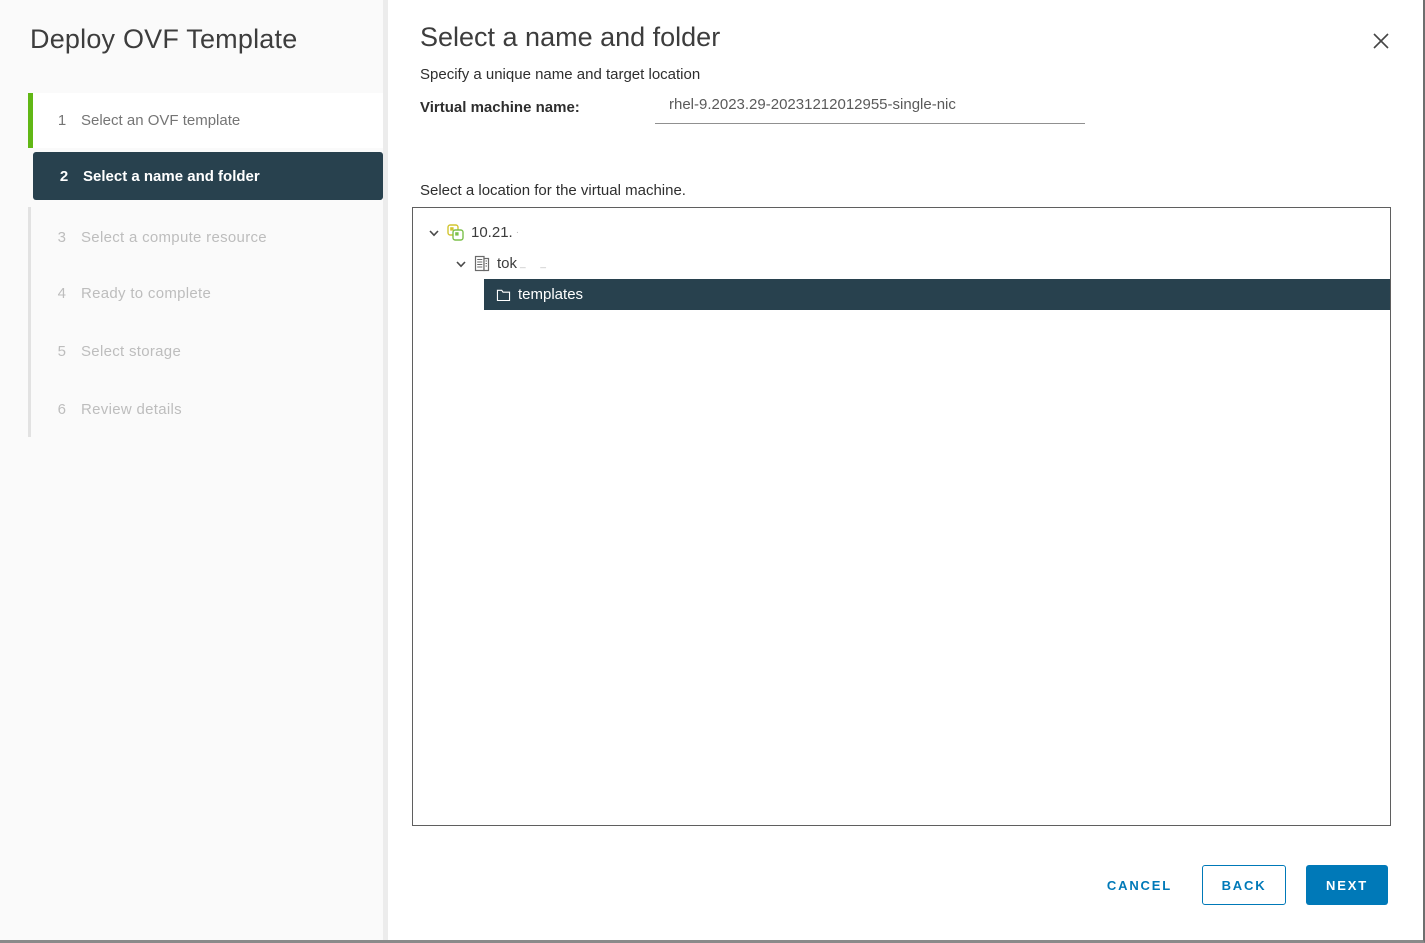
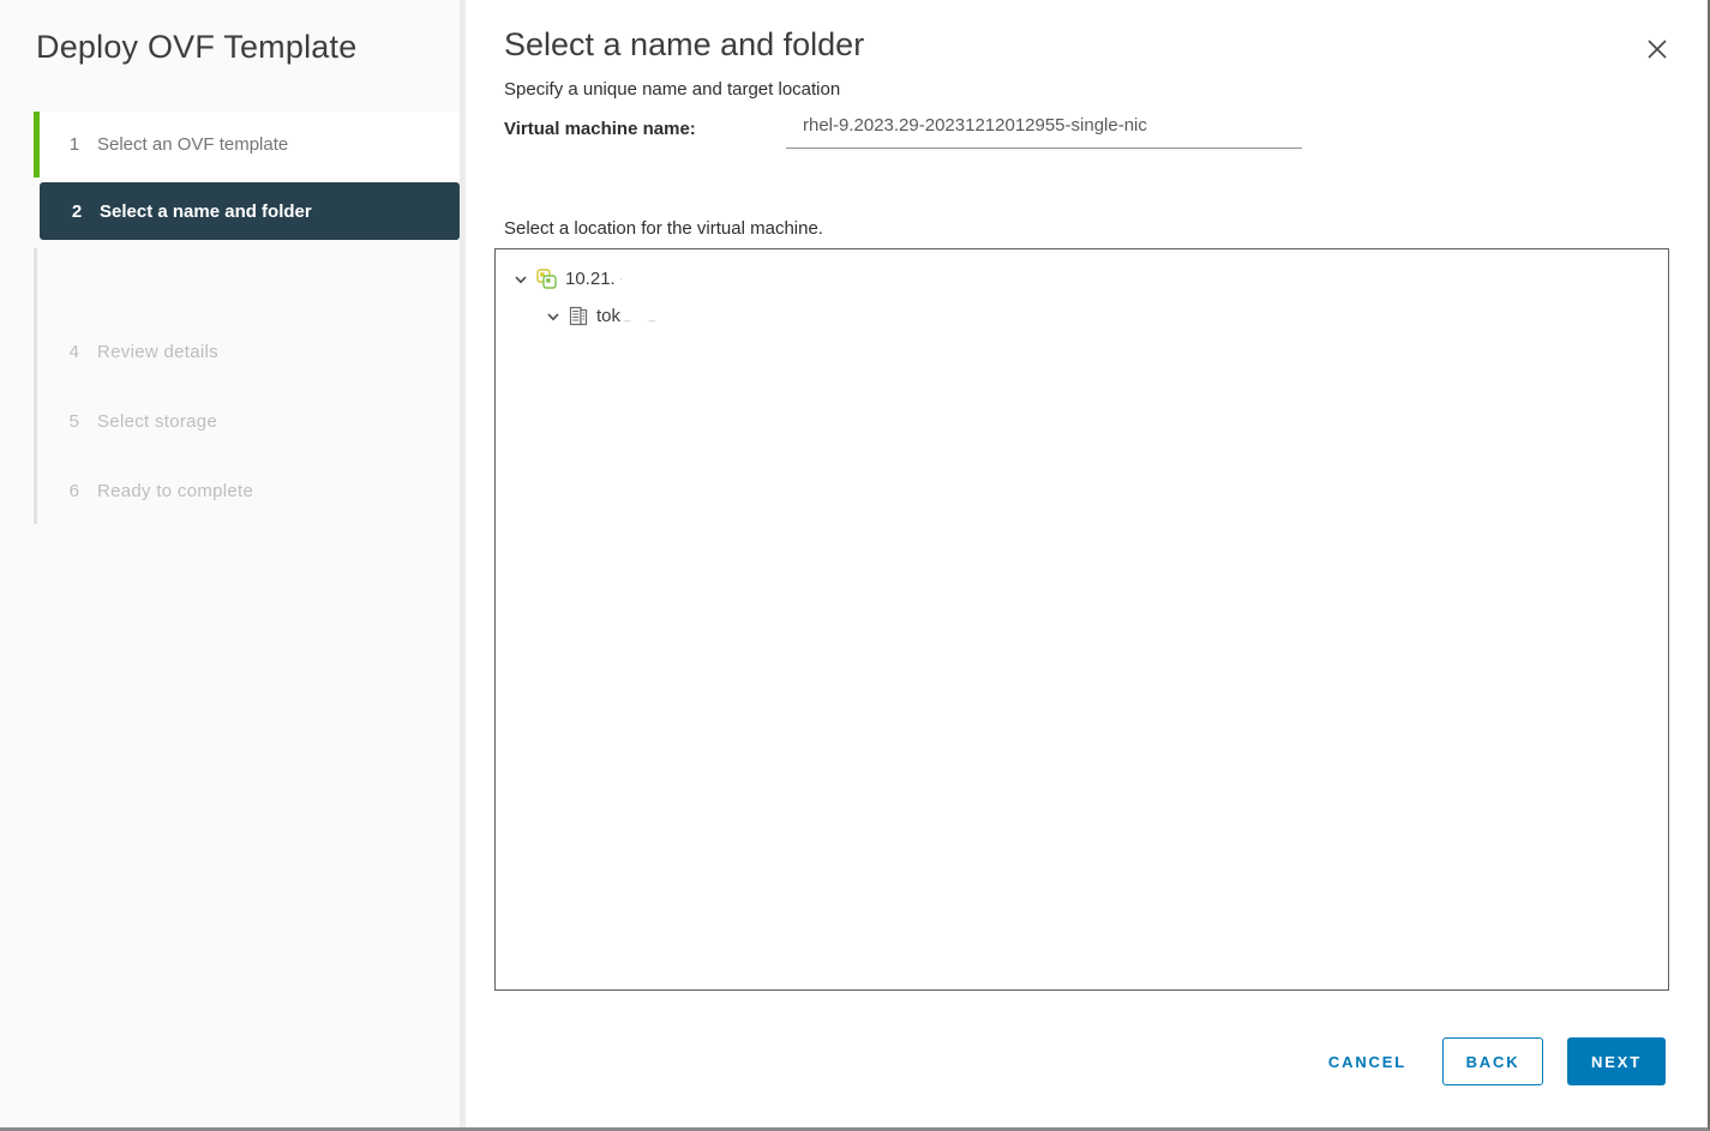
  Deploy OVF Template
  1
  Select an OVF template
  2
  Select a name and folder
- 3
- Select a compute resource
  4
- Ready to complete
+ Review details
  5
  Select storage
  6
- Review details
+ Ready to complete
  Select a name and folder
  Specify a unique name and target location
  Virtual machine name:
  rhel-9.2023.29-20231212012955-single-nic
  Select a location for the virtual machine.
  10.21.
  ·
  tok
  _ _
- templates
  CANCEL
  BACK
  NEXT
